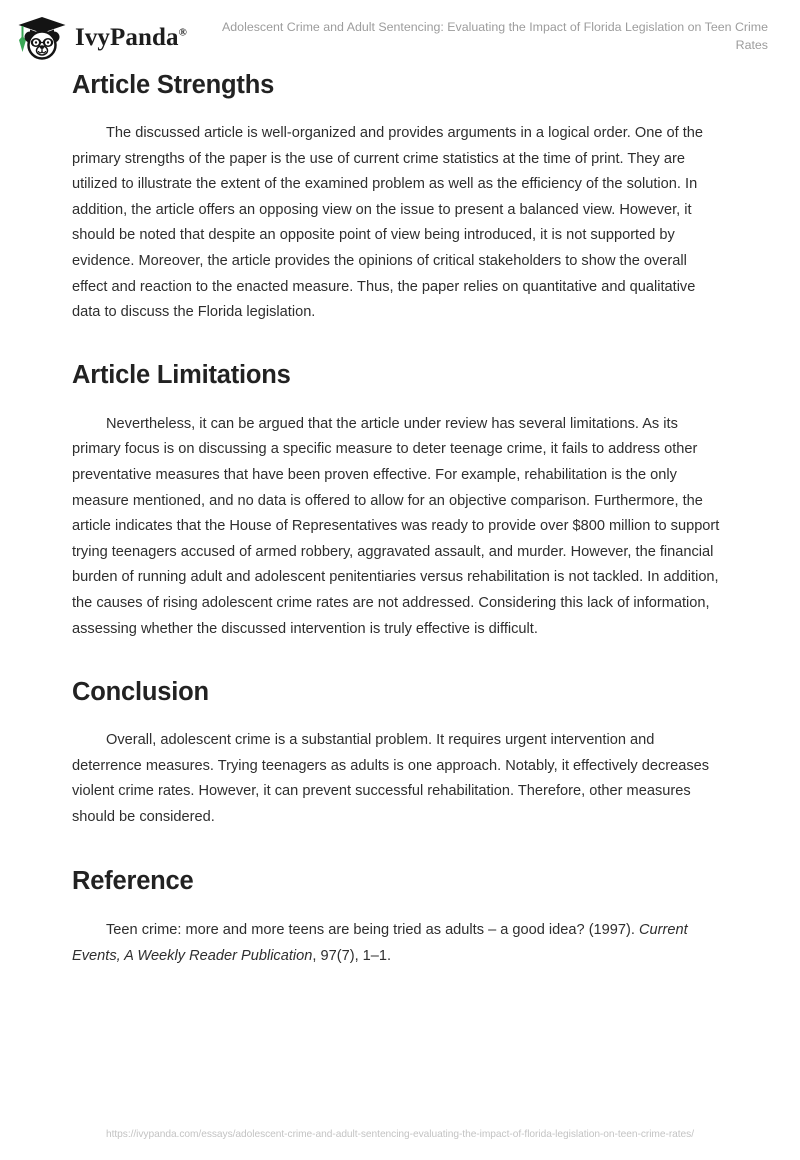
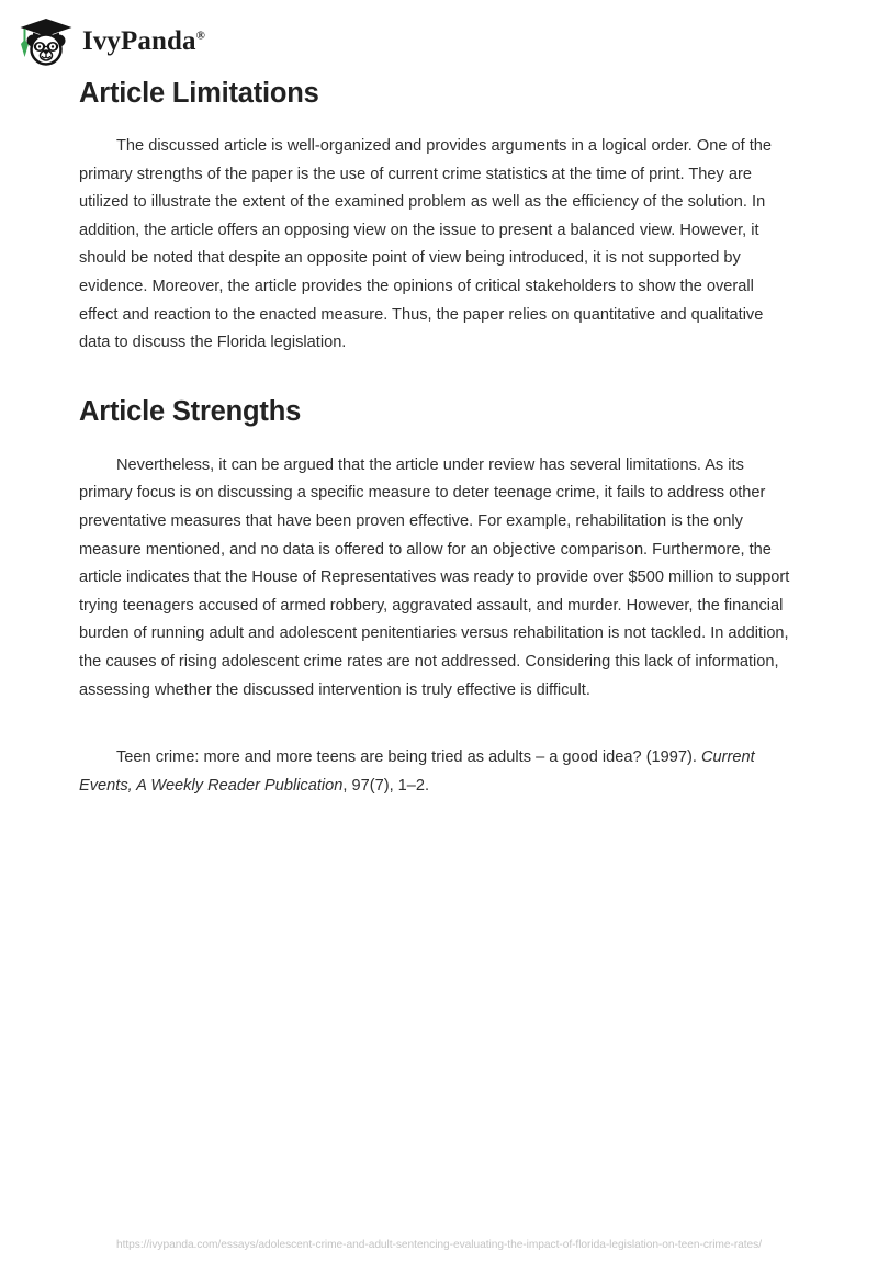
  IvyPanda®
- Adolescent Crime and Adult Sentencing: Evaluating the Impact of Florida Legislation on Teen Crime Rates
- Article Strengths
+ Article Limitations
  The discussed article is well-organized and provides arguments in a logical order. One of the primary strengths of the paper is the use of current crime statistics at the time of print. They are utilized to illustrate the extent of the examined problem as well as the efficiency of the solution. In addition, the article offers an opposing view on the issue to present a balanced view. However, it should be noted that despite an opposite point of view being introduced, it is not supported by evidence. Moreover, the article provides the opinions of critical stakeholders to show the overall effect and reaction to the enacted measure. Thus, the paper relies on quantitative and qualitative data to discuss the Florida legislation.
- Article Limitations
+ Article Strengths
- Nevertheless, it can be argued that the article under review has several limitations. As its primary focus is on discussing a specific measure to deter teenage crime, it fails to address other preventative measures that have been proven effective. For example, rehabilitation is the only measure mentioned, and no data is offered to allow for an objective comparison. Furthermore, the article indicates that the House of Representatives was ready to provide over $800 million to support trying teenagers accused of armed robbery, aggravated assault, and murder. However, the financial burden of running adult and adolescent penitentiaries versus rehabilitation is not tackled. In addition, the causes of rising adolescent crime rates are not addressed. Considering this lack of information, assessing whether the discussed intervention is truly effective is difficult.
+ Nevertheless, it can be argued that the article under review has several limitations. As its primary focus is on discussing a specific measure to deter teenage crime, it fails to address other preventative measures that have been proven effective. For example, rehabilitation is the only measure mentioned, and no data is offered to allow for an objective comparison. Furthermore, the article indicates that the House of Representatives was ready to provide over $500 million to support trying teenagers accused of armed robbery, aggravated assault, and murder. However, the financial burden of running adult and adolescent penitentiaries versus rehabilitation is not tackled. In addition, the causes of rising adolescent crime rates are not addressed. Considering this lack of information, assessing whether the discussed intervention is truly effective is difficult.
- Conclusion
- Overall, adolescent crime is a substantial problem. It requires urgent intervention and deterrence measures. Trying teenagers as adults is one approach. Notably, it effectively decreases violent crime rates. However, it can prevent successful rehabilitation. Therefore, other measures should be considered.
- Reference
- Teen crime: more and more teens are being tried as adults – a good idea? (1997). Current Events, A Weekly Reader Publication, 97(7), 1–1.
+ Teen crime: more and more teens are being tried as adults – a good idea? (1997). Current Events, A Weekly Reader Publication, 97(7), 1–2.
  https://ivypanda.com/essays/adolescent-crime-and-adult-sentencing-evaluating-the-impact-of-florida-legislation-on-teen-crime-rates/
